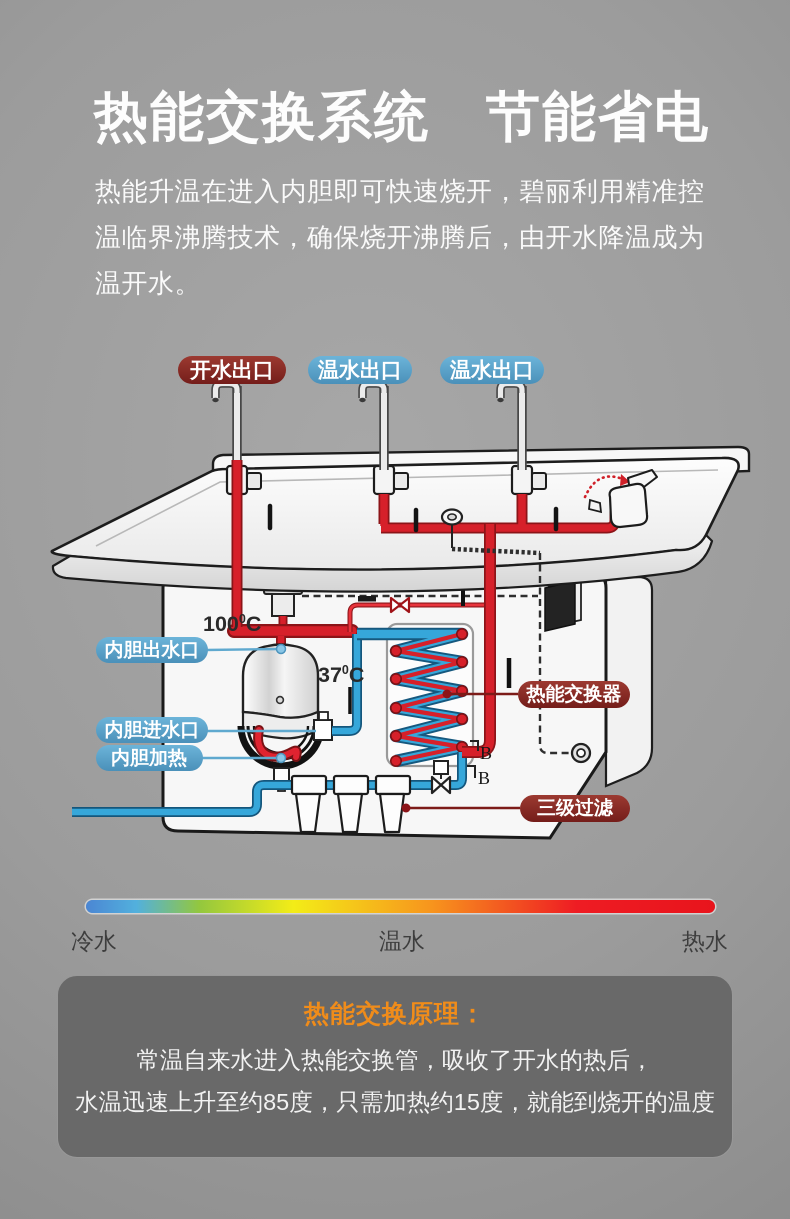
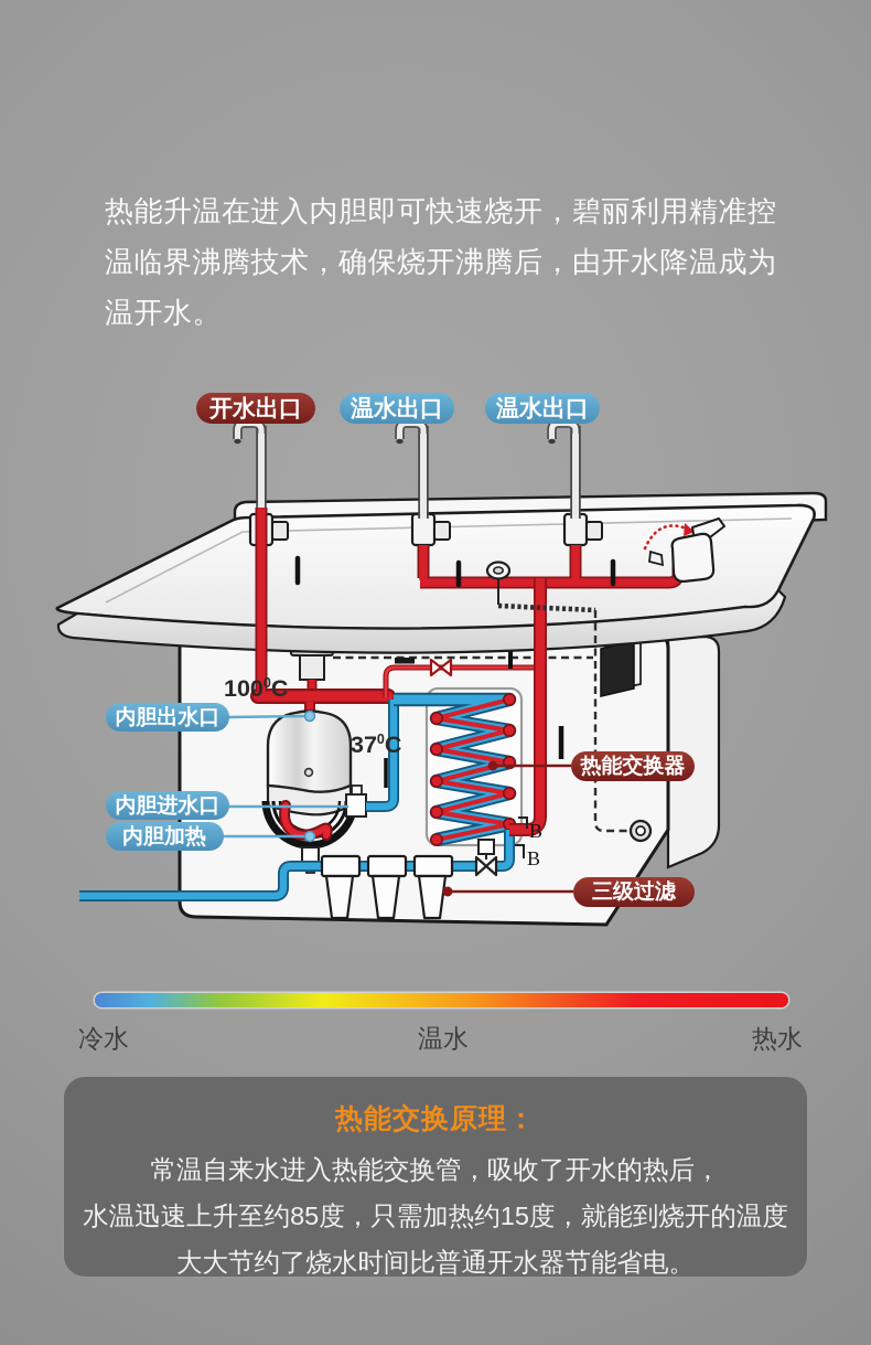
- 热能交换系统 节能省电
  热能升温在进入内胆即可快速烧开，碧丽利用精准控
  温临界沸腾技术，确保烧开沸腾后，由开水降温成为
  温开水。
  开水出口
  温水出口
  温水出口
  内胆出水口
  内胆进水口
  内胆加热
  热能交换器
  三级过滤
  1000C
  370C
  B
  B
  冷水
  温水
  热水
  热能交换原理：
  常温自来水进入热能交换管，吸收了开水的热后，
  水温迅速上升至约85度，只需加热约15度，就能到烧开的温度
+ 大大节约了烧水时间比普通开水器节能省电。
